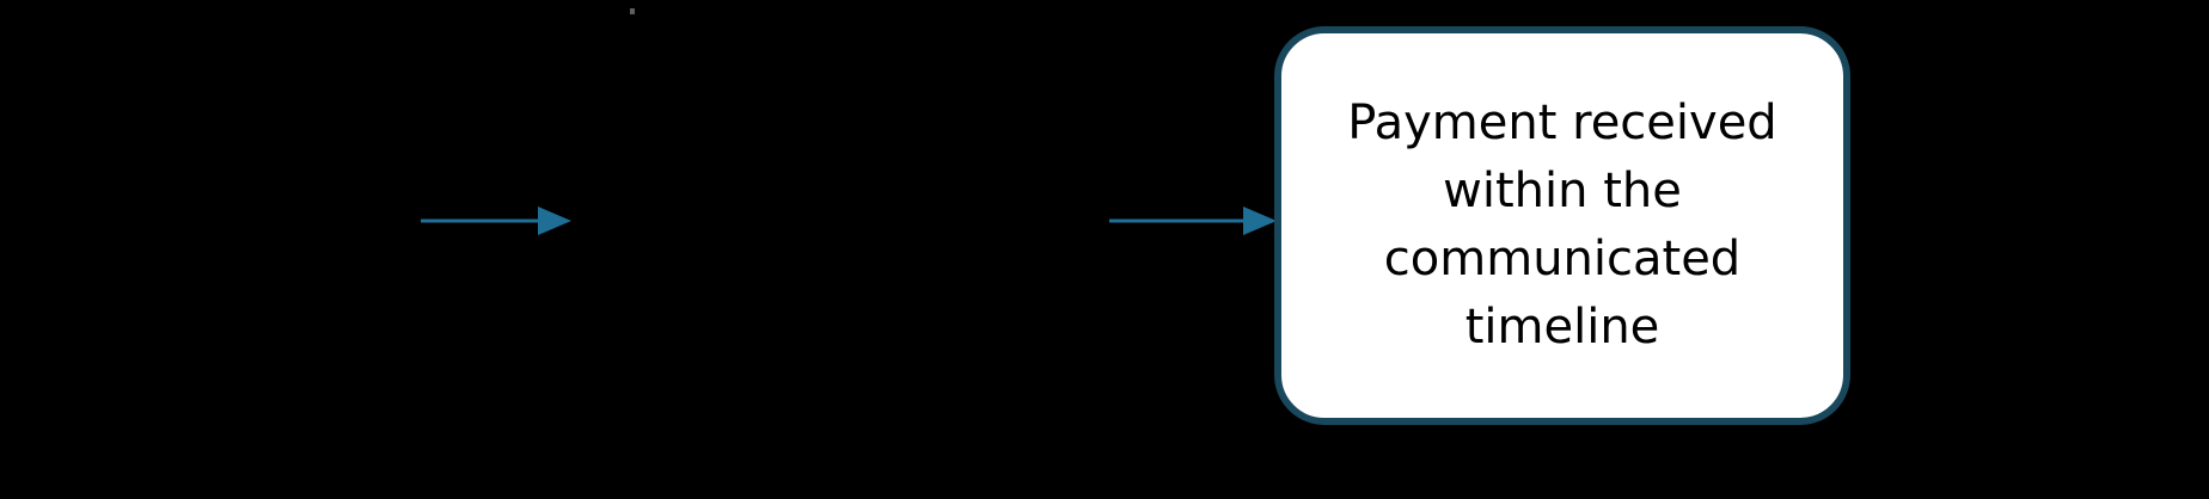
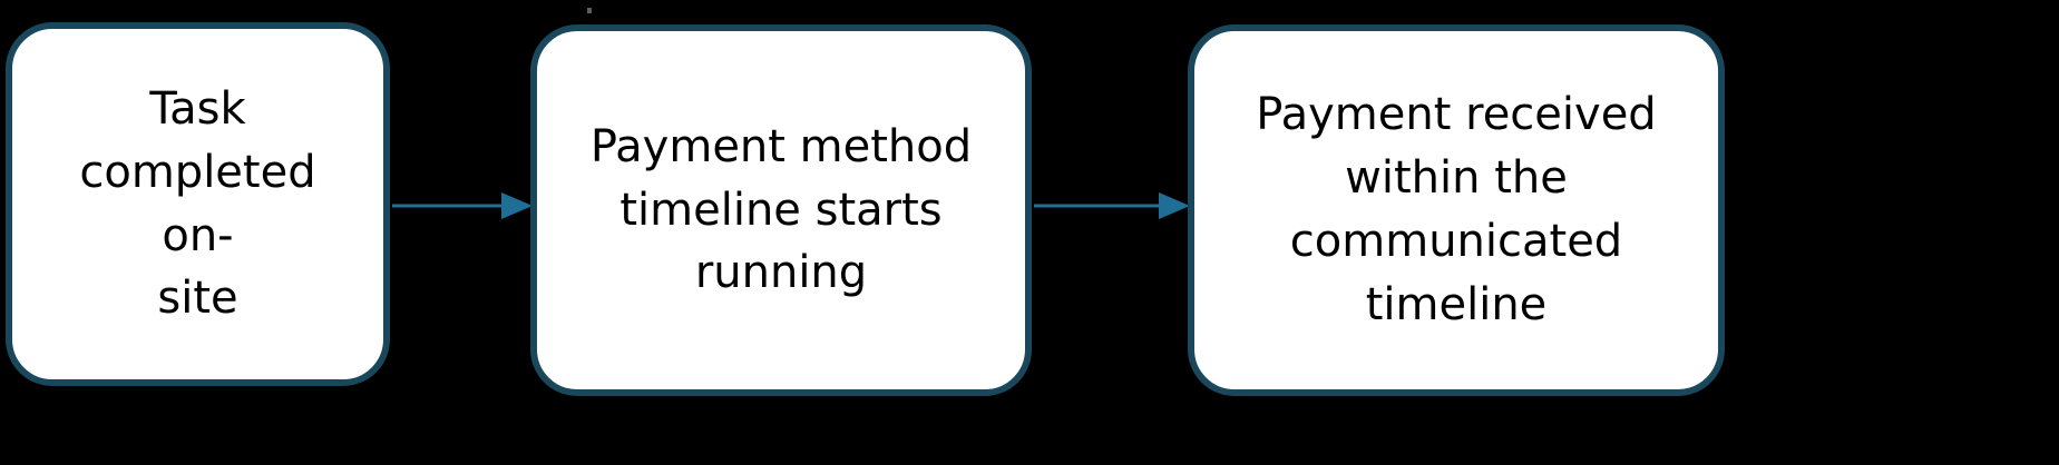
+ Task
+ completed on-
+ site
+ Payment method
+ timeline starts
+ running
  Payment received
  within the
  communicated
  timeline
